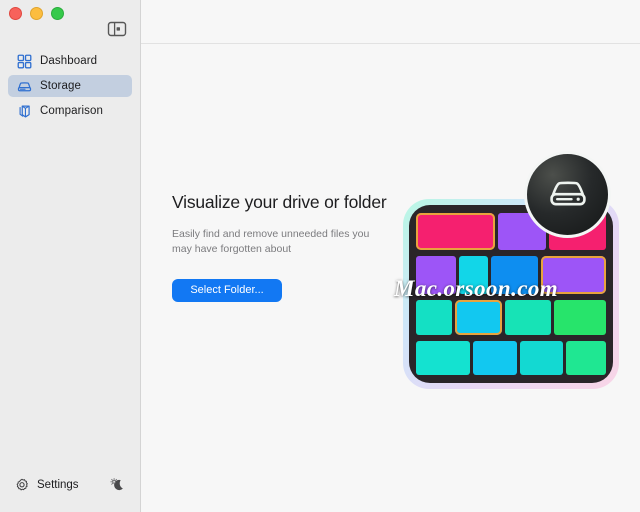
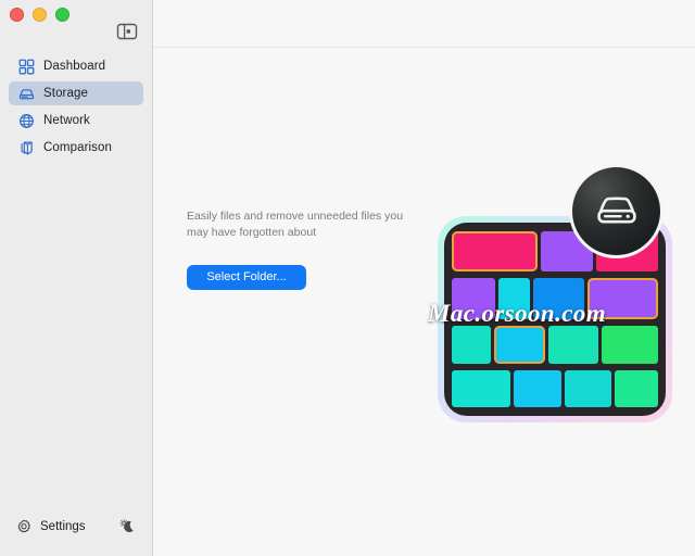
  Dashboard
  Storage
+ Network
  Comparison
  Settings
- Visualize your drive or folder
- Easily find and remove unneeded files you may have forgotten about
+ Easily files and remove unneeded files you may have forgotten about
  Select Folder...
  Mac.orsoon.com
